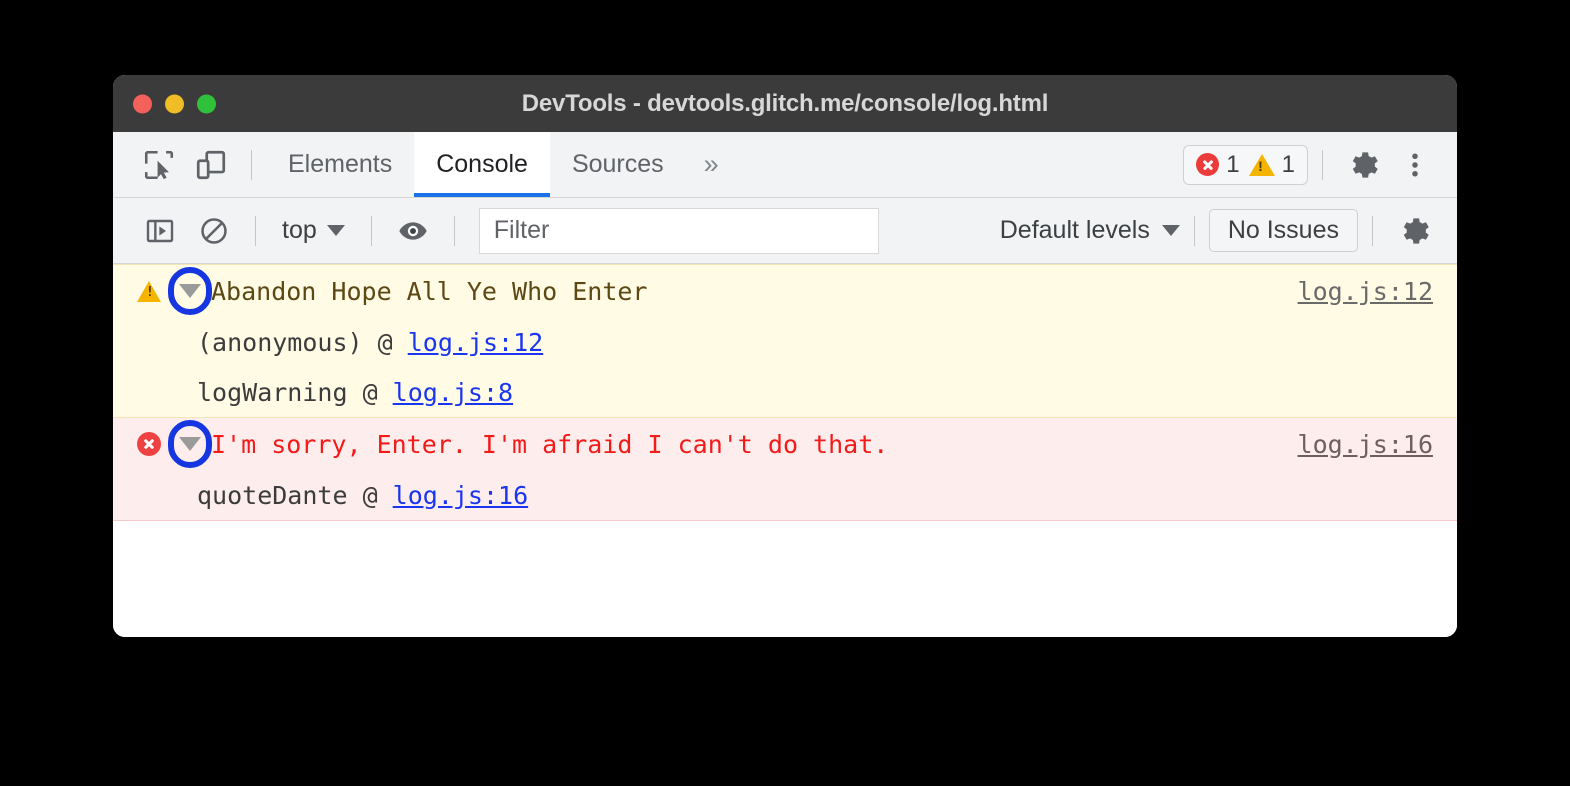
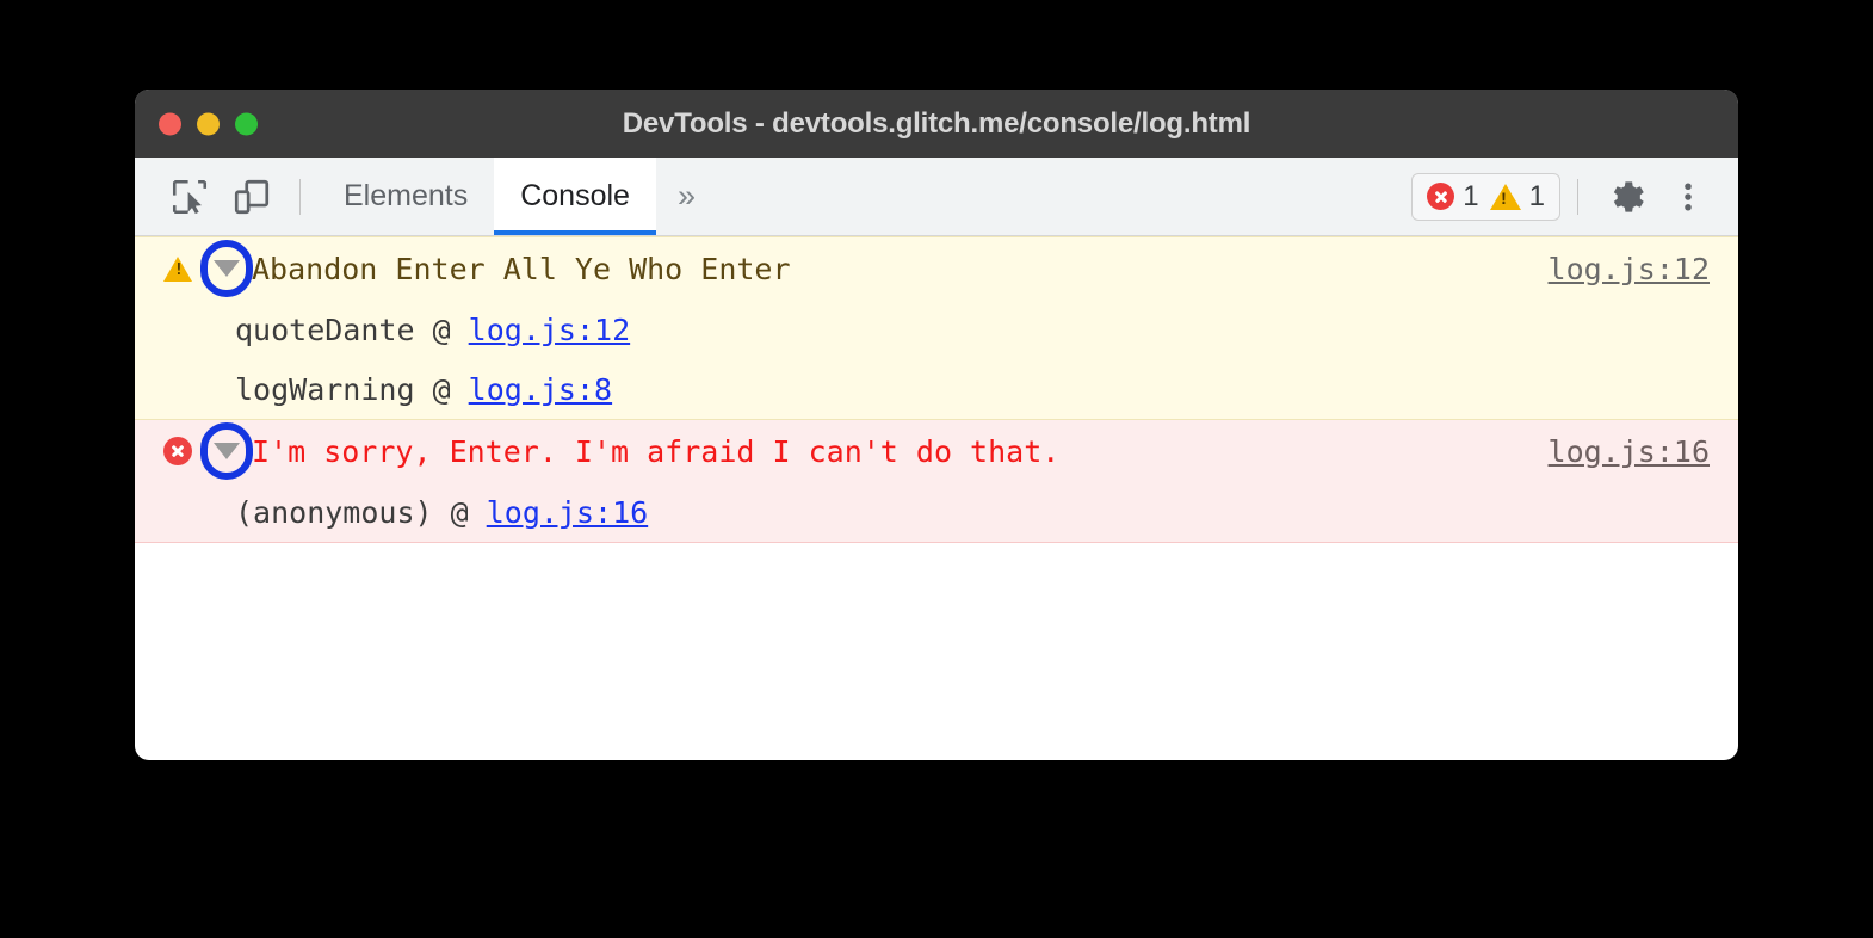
  DevTools - devtools.glitch.me/console/log.html
  Elements
  Console
- Sources
  »
  1
  1
- top
- Filter
- Default levels
- No Issues
- Abandon Hope All Ye Who Enter
+ Abandon Enter All Ye Who Enter
  log.js:12
- (anonymous) @
+ quoteDante @
  log.js:12
  logWarning @
  log.js:8
  I'm sorry, Enter. I'm afraid I can't do that.
  log.js:16
- quoteDante @
+ (anonymous) @
  log.js:16
